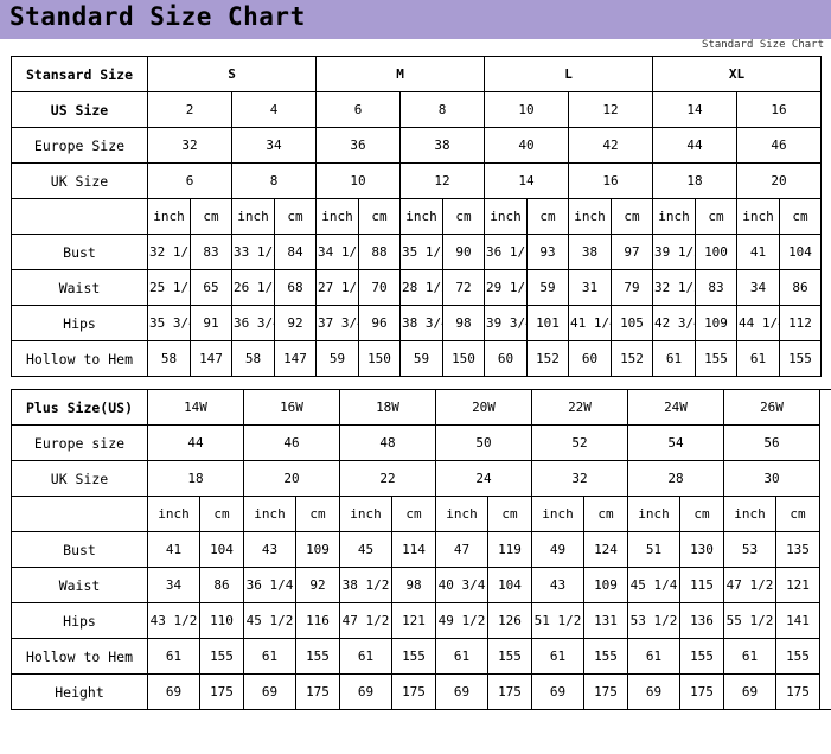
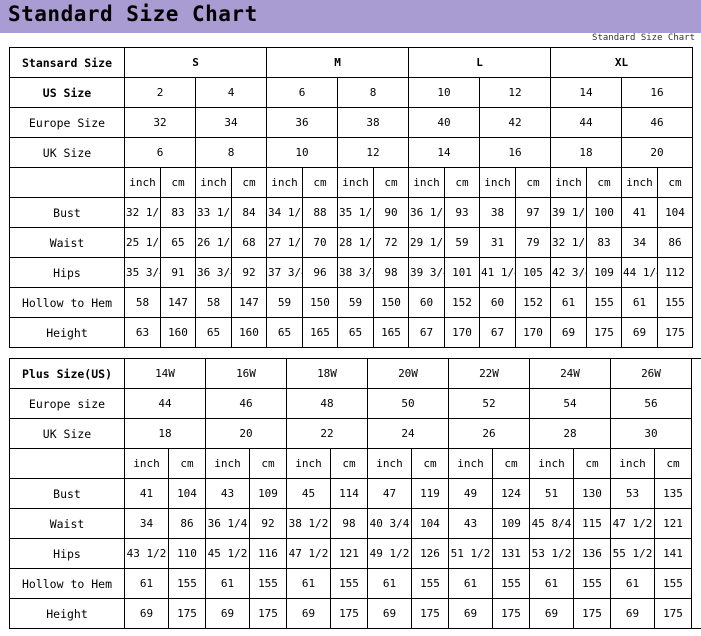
  Standard Size Chart
  Standard Size Chart
  Stansard Size	S	M	L	XL
  US Size	2	4	6	8	10	12	14	16
  Europe Size	32	34	36	38	40	42	44	46
  UK Size	6	8	10	12	14	16	18	20
  	inch	cm	inch	cm	inch	cm	inch	cm	inch	cm	inch	cm	inch	cm	inch	cm
  Bust	32 1/	83	33 1/	84	34 1/	88	35 1/	90	36 1/	93	38	97	39 1/	100	41	104
  Waist	25 1/	65	26 1/	68	27 1/	70	28 1/	72	29 1/	59	31	79	32 1/	83	34	86
  Hips	35 3/	91	36 3/	92	37 3/	96	38 3/	98	39 3/	101	41 1/	105	42 3/	109	44 1/	112
  Hollow to Hem	58	147	58	147	59	150	59	150	60	152	60	152	61	155	61	155
+ Height	63	160	65	160	65	165	65	165	67	170	67	170	69	175	69	175
  Plus Size(US)	14W	16W	18W	20W	22W	24W	26W
  Europe size	44	46	48	50	52	54	56
- UK Size	18	20	22	24	32	28	30
+ UK Size	18	20	22	24	26	28	30
  	inch	cm	inch	cm	inch	cm	inch	cm	inch	cm	inch	cm	inch	cm
  Bust	41	104	43	109	45	114	47	119	49	124	51	130	53	135
- Waist	34	86	36 1/4	92	38 1/2	98	40 3/4	104	43	109	45 1/4	115	47 1/2	121
+ Waist	34	86	36 1/4	92	38 1/2	98	40 3/4	104	43	109	45 8/4	115	47 1/2	121
  Hips	43 1/2	110	45 1/2	116	47 1/2	121	49 1/2	126	51 1/2	131	53 1/2	136	55 1/2	141
  Hollow to Hem	61	155	61	155	61	155	61	155	61	155	61	155	61	155
  Height	69	175	69	175	69	175	69	175	69	175	69	175	69	175
